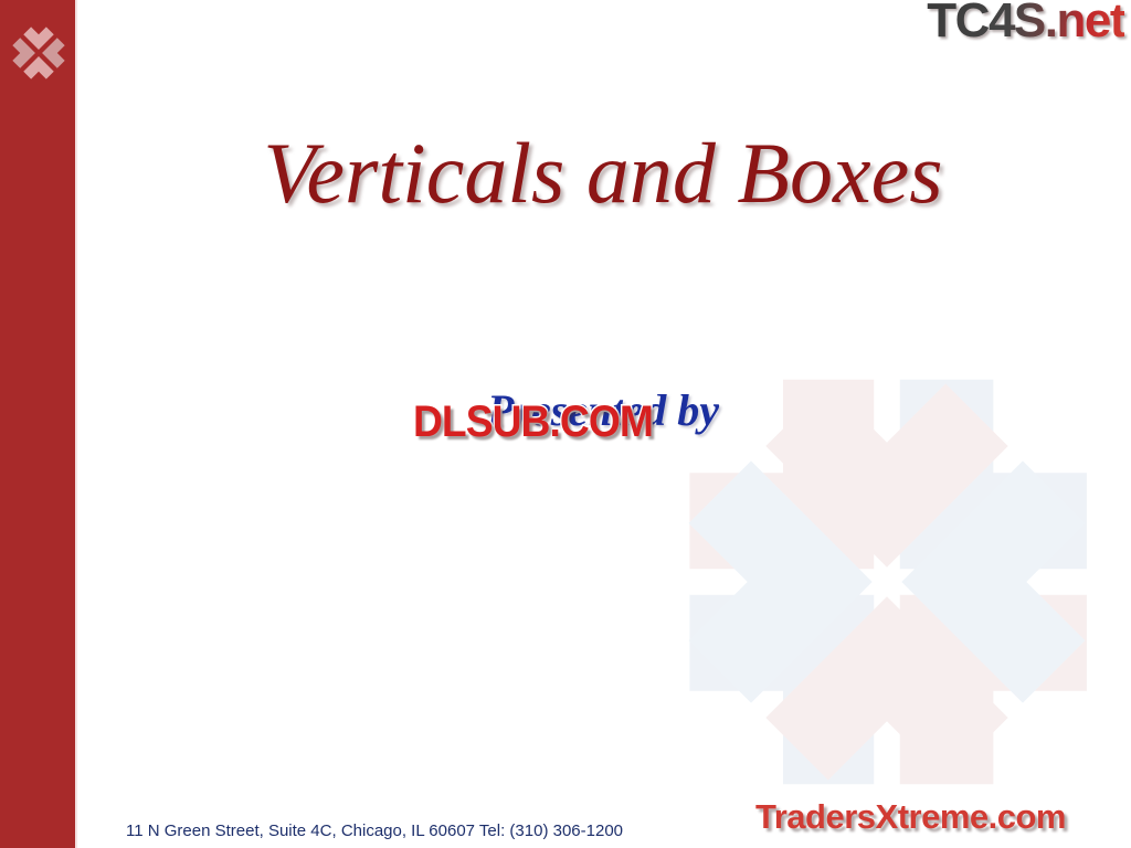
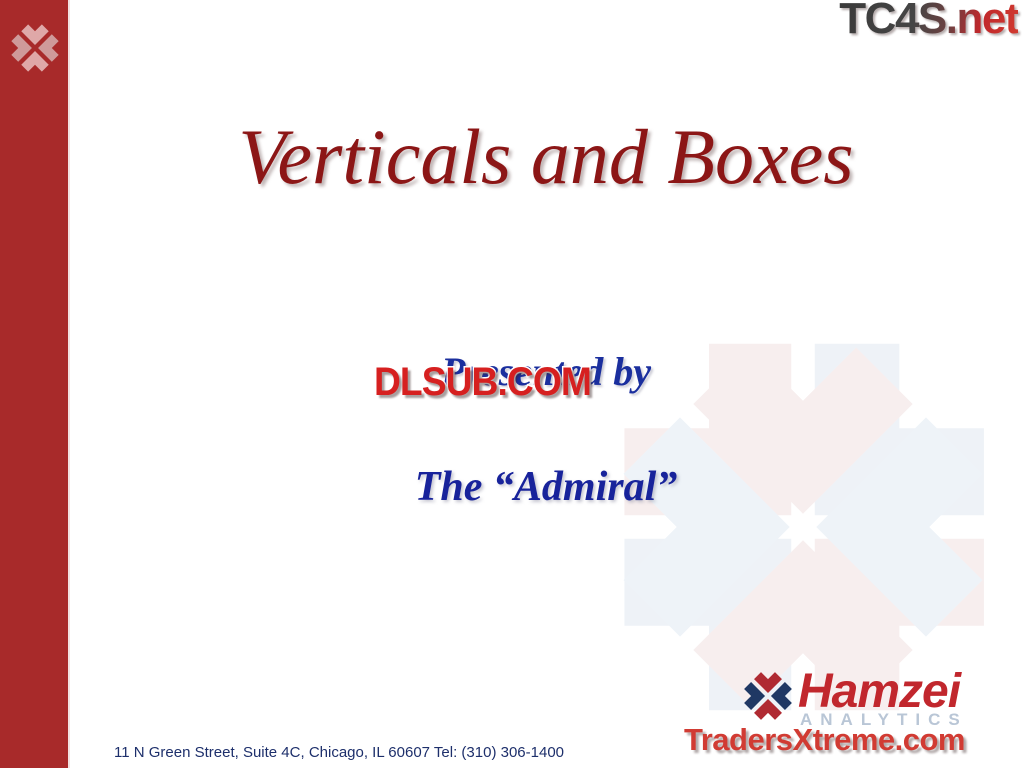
  TC4S.net
  Verticals and Boxes
  Presented by
  DLSUB.COM
+ The “Admiral”
- 11 N Green Street, Suite 4C, Chicago, IL 60607 Tel: (310) 306-1200
+ 11 N Green Street, Suite 4C, Chicago, IL 60607 Tel: (310) 306-1400
+ Hamzei
+ ANALYTICS
  TradersXtreme.com
